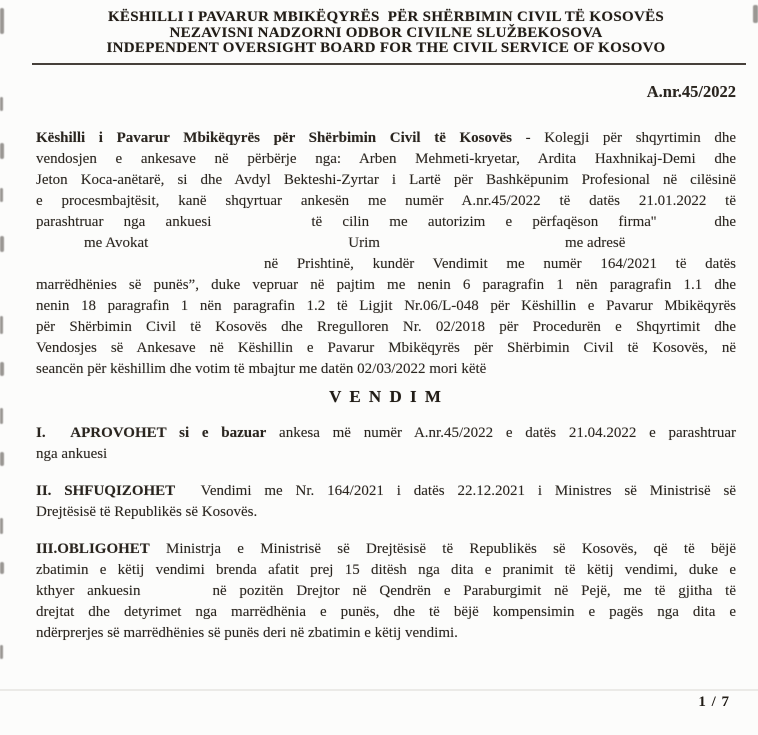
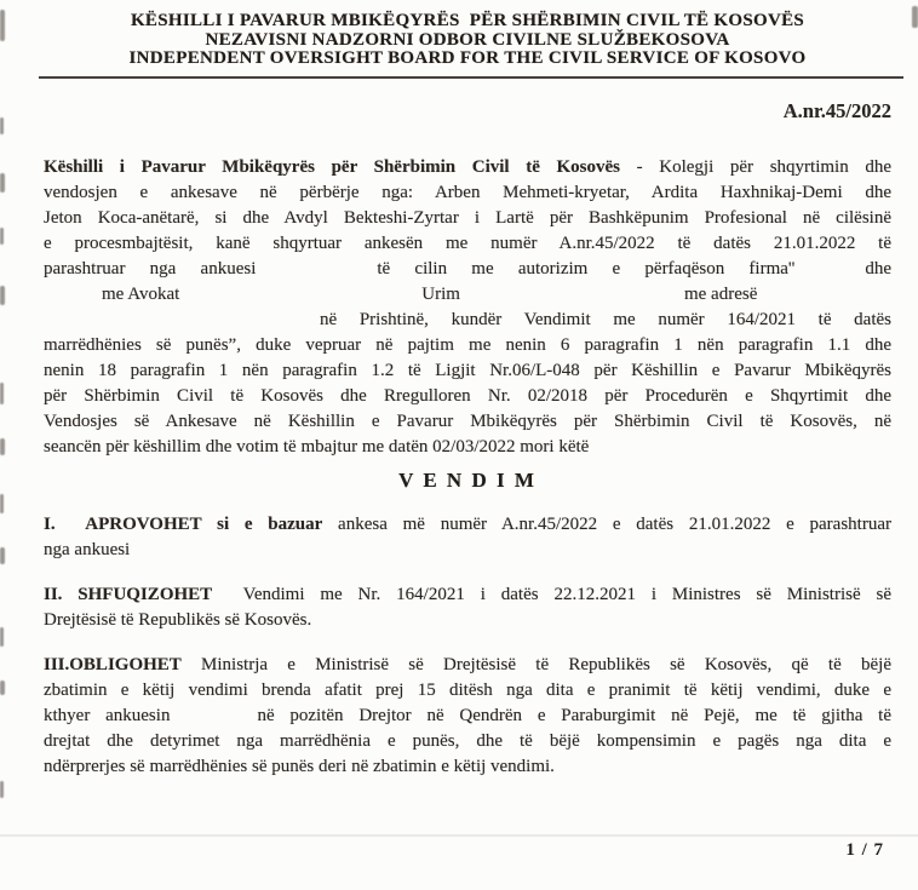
  KËSHILLI I PAVARUR MBIKËQYRËS PËR SHËRBIMIN CIVIL TË KOSOVËS
  NEZAVISNI NADZORNI ODBOR CIVILNE SLUŽBEKOSOVA
  INDEPENDENT OVERSIGHT BOARD FOR THE CIVIL SERVICE OF KOSOVO
  A.nr.45/2022
  Këshilli i Pavarur Mbikëqyrës për Shërbimin Civil të Kosovës - Kolegji për shqyrtimin dhe
  vendosjen e ankesave në përbërje nga: Arben Mehmeti-kryetar, Ardita Haxhnikaj-Demi dhe
  Jeton Koca-anëtarë, si dhe Avdyl Bekteshi-Zyrtar i Lartë për Bashkëpunim Profesional në cilësinë
  e procesmbajtësit, kanë shqyrtuar ankesën me numër A.nr.45/2022 të datës 21.01.2022 të
  parashtruar nga ankuesi të cilin me autorizim e përfaqëson firma'' dhe
  me Avokat Urim me adresë
  në Prishtinë, kundër Vendimit me numër 164/2021 të datës
  marrëdhënies së punës”, duke vepruar në pajtim me nenin 6 paragrafin 1 nën paragrafin 1.1 dhe
  nenin 18 paragrafin 1 nën paragrafin 1.2 të Ligjit Nr.06/L-048 për Këshillin e Pavarur Mbikëqyrës
  për Shërbimin Civil të Kosovës dhe Rregulloren Nr. 02/2018 për Procedurën e Shqyrtimit dhe
  Vendosjes së Ankesave në Këshillin e Pavarur Mbikëqyrës për Shërbimin Civil të Kosovës, në
  seancën për këshillim dhe votim të mbajtur me datën 02/03/2022 mori këtë
  V E N D I M
- I. APROVOHET si e bazuar ankesa më numër A.nr.45/2022 e datës 21.04.2022 e parashtruar
+ I. APROVOHET si e bazuar ankesa më numër A.nr.45/2022 e datës 21.01.2022 e parashtruar
  nga ankuesi
  II. SHFUQIZOHET Vendimi me Nr. 164/2021 i datës 22.12.2021 i Ministres së Ministrisë së
  Drejtësisë të Republikës së Kosovës.
  III.OBLIGOHET Ministrja e Ministrisë së Drejtësisë të Republikës së Kosovës, që të bëjë
  zbatimin e këtij vendimi brenda afatit prej 15 ditësh nga dita e pranimit të këtij vendimi, duke e
  kthyer ankuesin në pozitën Drejtor në Qendrën e Paraburgimit në Pejë, me të gjitha të
  drejtat dhe detyrimet nga marrëdhënia e punës, dhe të bëjë kompensimin e pagës nga dita e
  ndërprerjes së marrëdhënies së punës deri në zbatimin e këtij vendimi.
  1 / 7
